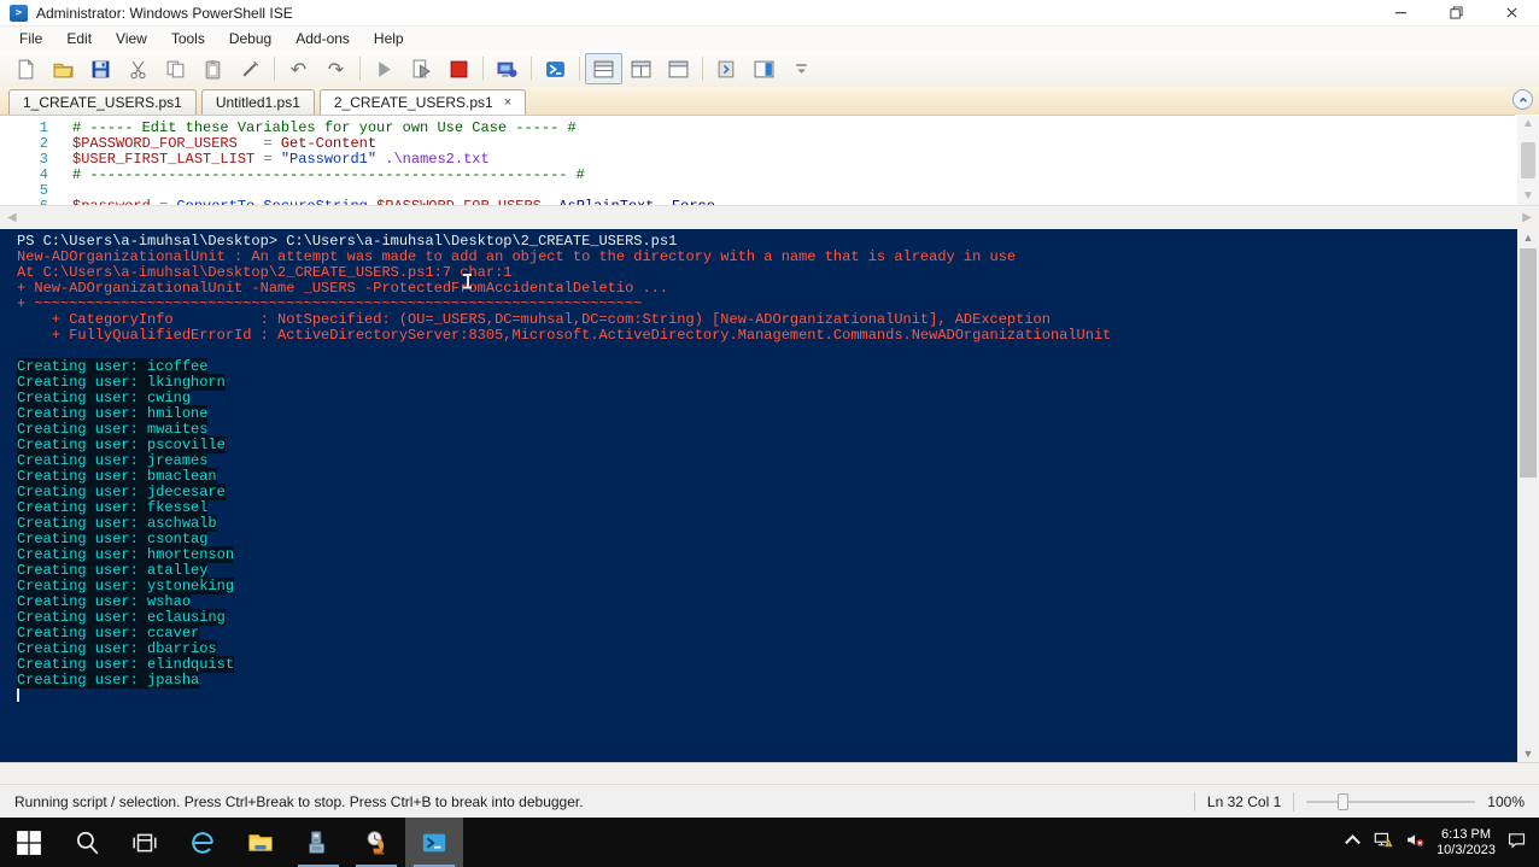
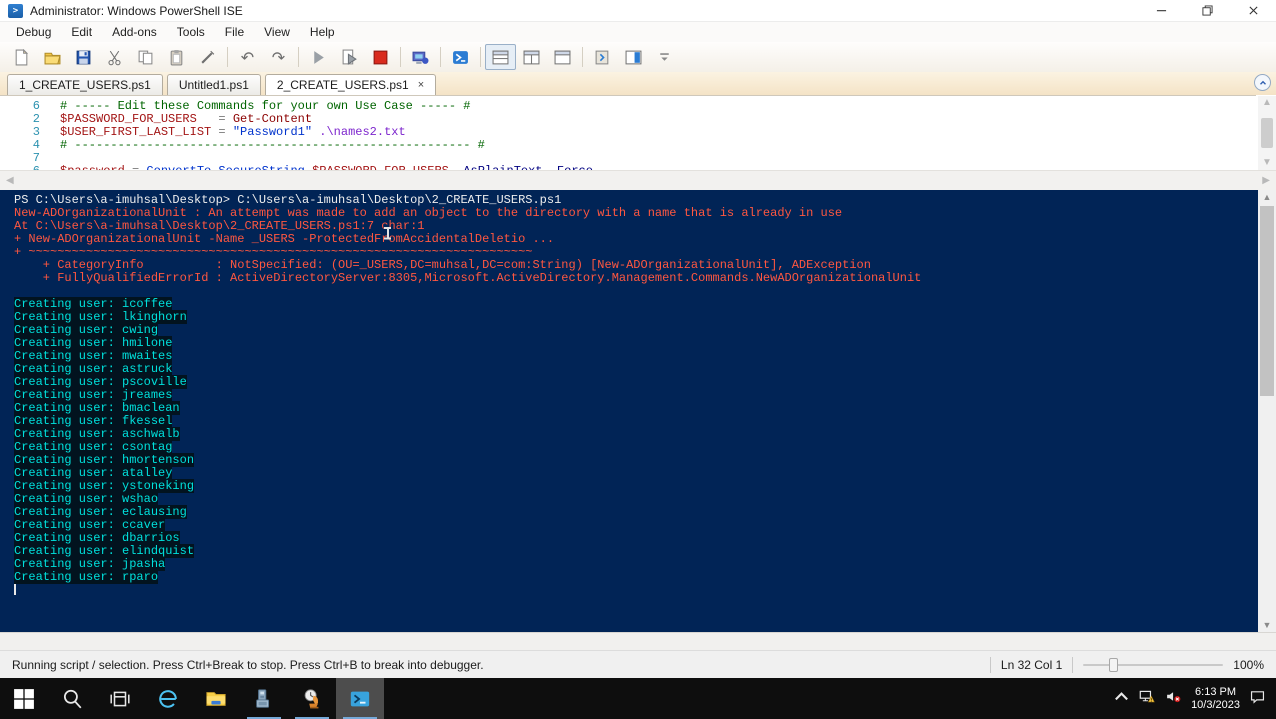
  >
  Administrator: Windows PowerShell ISE
- File
+ Debug
  Edit
- View
+ Add-ons
  Tools
- Debug
+ File
- Add-ons
+ View
  Help
  ↶
  ↷
  1_CREATE_USERS.ps1
  Untitled1.ps1
  2_CREATE_USERS.ps1
  ×
- 1
+ 6
- # ----- Edit these Variables for your own Use Case ----- #
+ # ----- Edit these Commands for your own Use Case ----- #
  2
  $PASSWORD_FOR_USERS = Get-Content
  3
  $USER_FIRST_LAST_LIST = "Password1" .\names2.txt
  4
  # ------------------------------------------------------- #
- 5
+ 7
  ▲
  ▼
  ◀
  ▶
  PS C:\Users\a-imuhsal\Desktop> C:\Users\a-imuhsal\Desktop\2_CREATE_USERS.ps1
  New-ADOrganizationalUnit : An attempt was made to add an object to the directory with a name that is already in use
  At C:\Users\a-imuhsal\Desktop\2_CREATE_USERS.ps1:7 char:1
  + New-ADOrganizationalUnit -Name _USERS -ProtectedFomAccidentalDeletio ...
  + ~~~~~~~~~~~~~~~~~~~~~~~~~~~~~~~~~~~~~~~~~~~~~~~~~~~~~~~~~~~~~~~~~~~~~~
  + CategoryInfo : NotSpecified: (OU=_USERS,DC=muhsal,DC=com:String) [New-ADOrganizationalUnit], ADException
  + FullyQualifiedErrorId : ActiveDirectoryServer:8305,Microsoft.ActiveDirectory.Management.Commands.NewADOrganizationalUnit
  Creating user: icoffee
  Creating user: lkinghorn
  Creating user: cwing
  Creating user: hmilone
  Creating user: mwaites
+ Creating user: astruck
  Creating user: pscoville
  Creating user: jreames
  Creating user: bmaclean
- Creating user: jdecesare
  Creating user: fkessel
  Creating user: aschwalb
  Creating user: csontag
  Creating user: hmortenson
  Creating user: atalley
  Creating user: ystoneking
  Creating user: wshao
  Creating user: eclausing
  Creating user: ccaver
  Creating user: dbarrios
  Creating user: elindquist
  Creating user: jpasha
+ Creating user: rparo
  ▲
  ▼
  Running script / selection. Press Ctrl+Break to stop. Press Ctrl+B to break into debugger.
  Ln 32 Col 1
  100%
  6:13 PM
  10/3/2023
